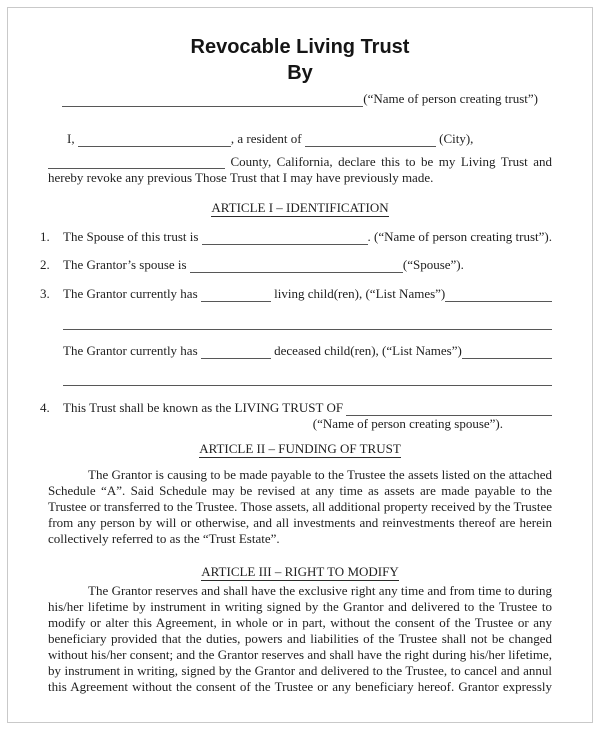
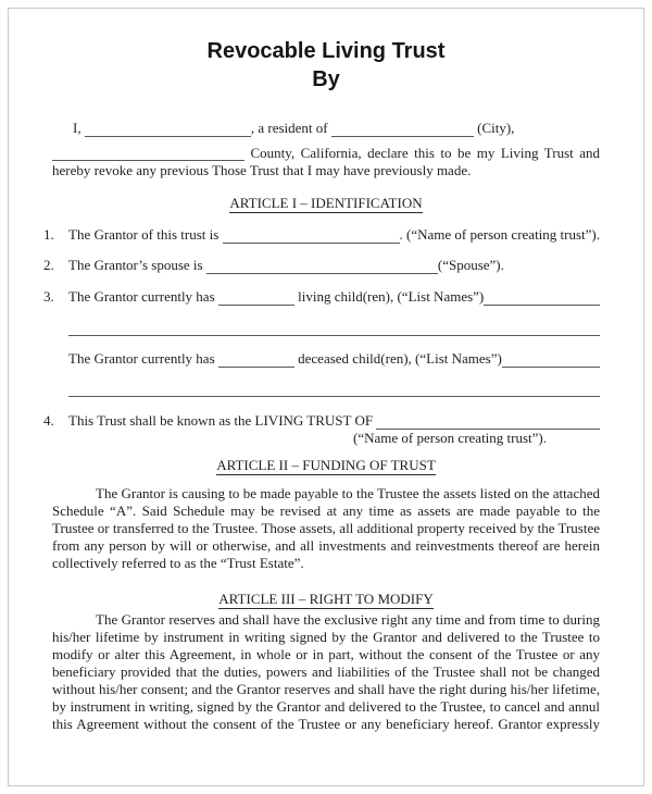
  Revocable Living Trust
  By
- (“Name of person creating trust”)
  I,
  , a resident of
  (City),
  County, California, declare this to be my Living Trust and hereby revoke any previous Those Trust that I may have previously made.
  ARTICLE I – IDENTIFICATION
  1.
- The Spouse of this trust is
+ The Grantor of this trust is
  . (“Name of person creating trust”).
  2.
  The Grantor’s spouse is
  (“Spouse”).
  3.
  The Grantor currently has
  living child(ren), (“List Names”)
  The Grantor currently has
  deceased child(ren), (“List Names”)
  4.
  This Trust shall be known as the LIVING TRUST OF
- (“Name of person creating spouse”).
+ (“Name of person creating trust”).
  ARTICLE II – FUNDING OF TRUST
  The Grantor is causing to be made payable to the Trustee the assets listed on the attached Schedule “A”. Said Schedule may be revised at any time as assets are made payable to the Trustee or transferred to the Trustee. Those assets, all additional property received by the Trustee from any person by will or otherwise, and all investments and reinvestments thereof are herein collectively referred to as the “Trust Estate”.
  ARTICLE III – RIGHT TO MODIFY
  The Grantor reserves and shall have the exclusive right any time and from time to during his/her lifetime by instrument in writing signed by the Grantor and delivered to the Trustee to modify or alter this Agreement, in whole or in part, without the consent of the Trustee or any beneficiary provided that the duties, powers and liabilities of the Trustee shall not be changed without his/her consent; and the Grantor reserves and shall have the right during his/her lifetime, by instrument in writing, signed by the Grantor and delivered to the Trustee, to cancel and annul this Agreement without the consent of the Trustee or any beneficiary hereof. Grantor expressly
